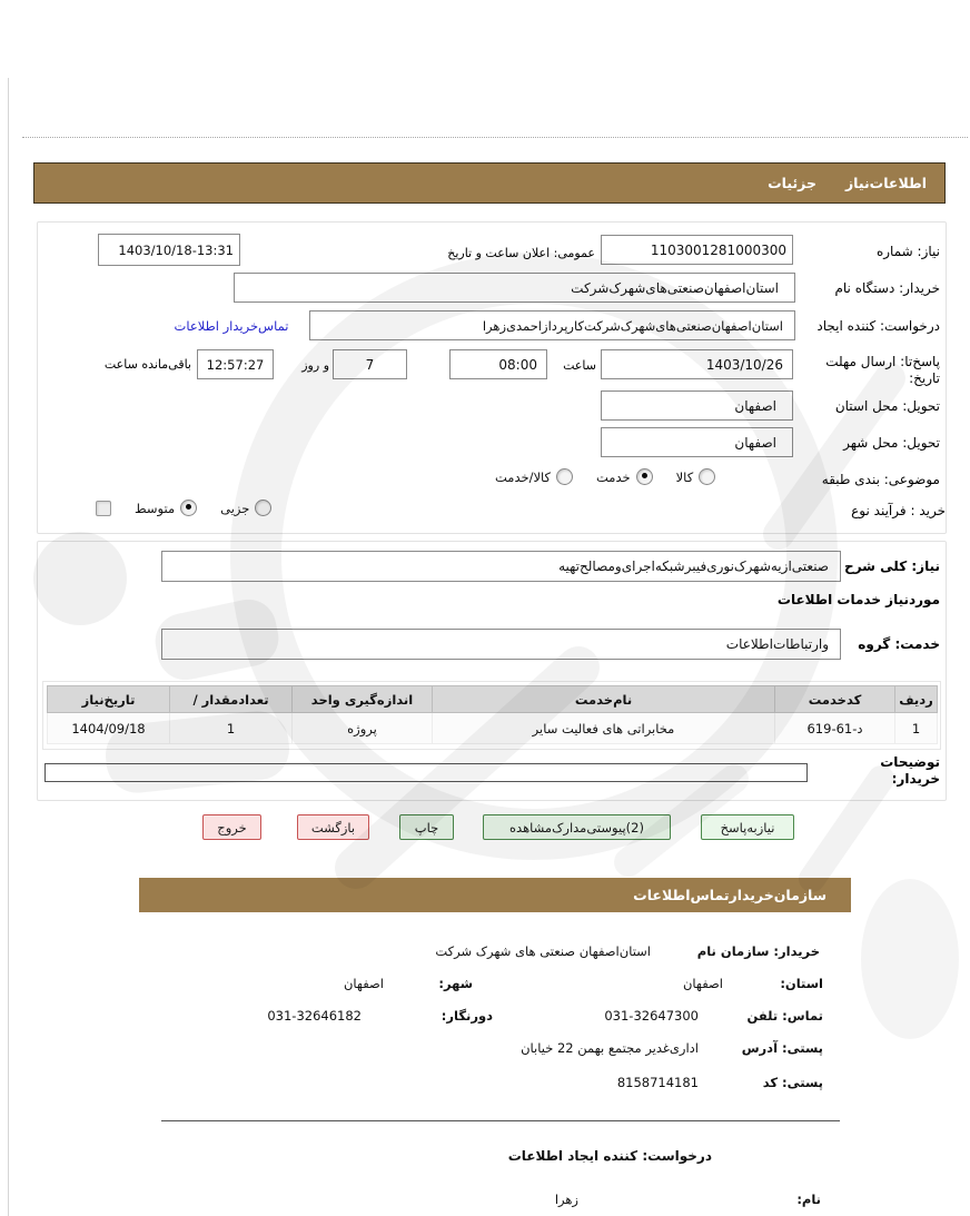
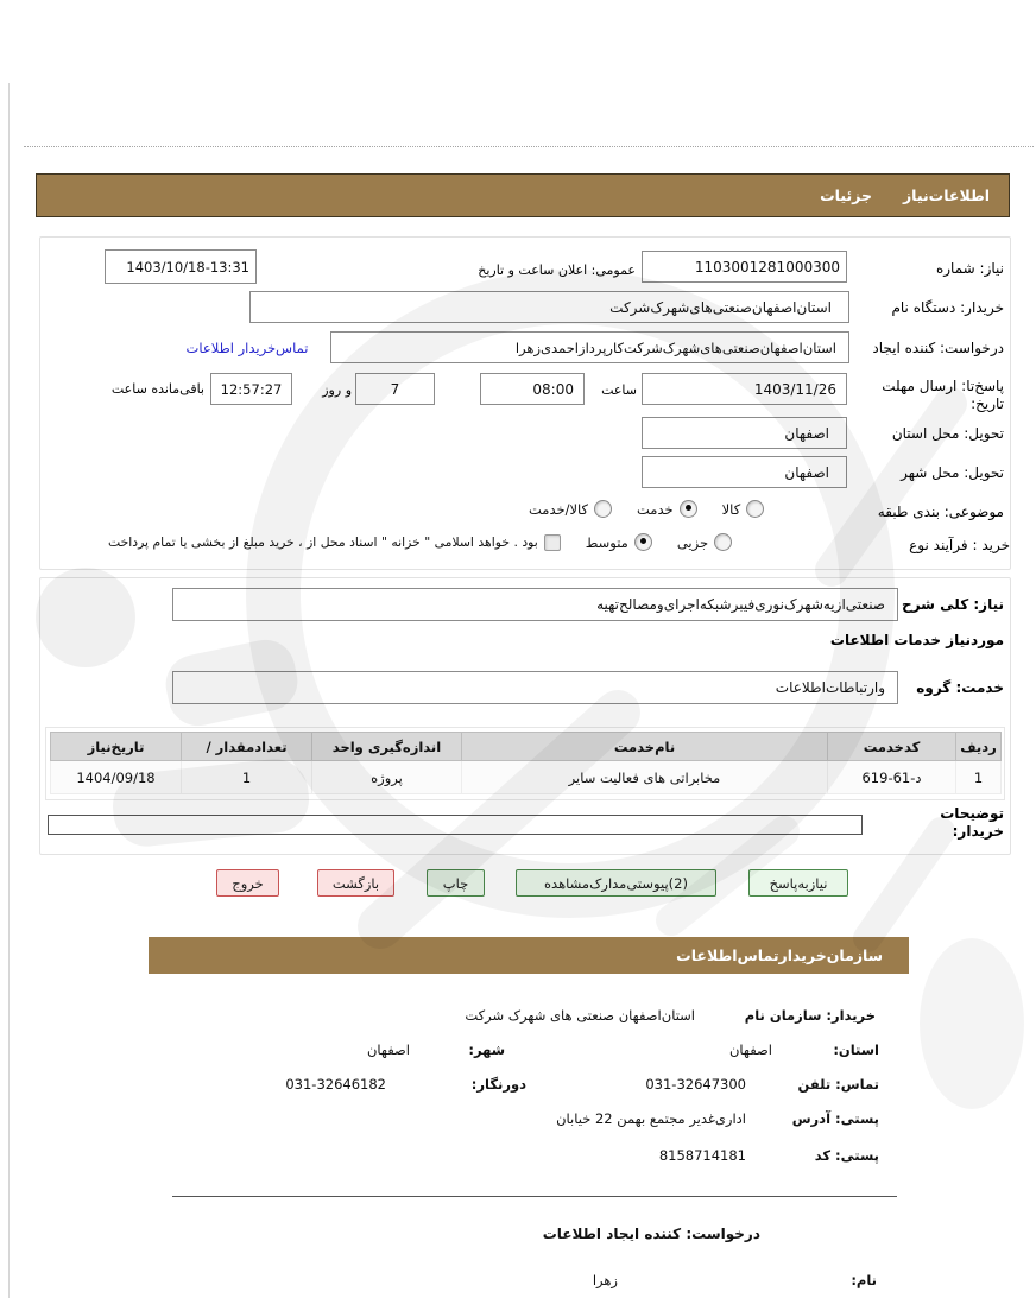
  جزئیات
  اطلاعات‌نیاز
  شماره نیاز:
  1103001281000300
  تاریخ و ساعت اعلان عمومی:
  1403/10/18-
  13:31
  نام دستگاه خریدار:
  شرکت
  شهرک
  های
  صنعتی
  استاناصفهان
  ایجاد کننده درخواست:
  زهرا
  احمدی
  کارپرداز
  شرکت
  شهرک
  های
  صنعتی
  استان‌اصفهان
  اطلاعات تماس‌خریدار
  مهلت ارسال پاسخ‌تا:
  تاریخ:
- 1403/10/26
+ 1403/11/26
  ساعت
  08:00
  7
  روز و
  12:57:27
  ساعت باقی‌مانده
  اصفهان
  محل تحویل:
  اصفهان
  طب بندی موضوعی:
  کالا/خدمت
  خدمت
  کالا
  نوع فرآیند : خرید
+ پرداخت تمام یا بخشی از مبلغ خرید ، از محل اسناد " خزانه " اسلامی خواهد . بود
  متوسط
  جزیی
  شرح کلی نیاز:
  تهیه
  مصالح
  و
  اجرای
  شبکه
  فیبر
  نوری
  شهرک
  صنعتی‌ازیه
  اطلاعات خدمات موردنیاز
  گروه خدمت:
  اطلاعات
  وارتباطات
  تاریخ‌نیاز	/ تعدادمقدار	واحد اندازه‌گیری	نام‌خدمت	کدخدمت	ردیف
  1404/09/18	1	پروژه	سا فعالیت های مخابراتی	د-61-619	1
  توضیحات
  خریدار:
  پاسخ
  به
  نیاز
  مشاهده
  مدارک
  پیوستی
  (2)
  بازگشت
  خروج
  اطلاعات
  تماس
  سازمان‌خریدار
  نام سازمان خریدار:
  شرکت شهرک های صنعتی استان‌اصفهان
  استان:
  اصفهان
  شهر:
  اصفهان
  تلفن تماس:
  031-32647300
  دورنگار:
  031-32646182
  آدرس پستی:
  خیابان 22 بهمن مجتمع اداری‌غدیر
  کد پستی:
  8158714181
  اطلاعات ایجاد کننده درخواست:
  نام:
  زهرا
